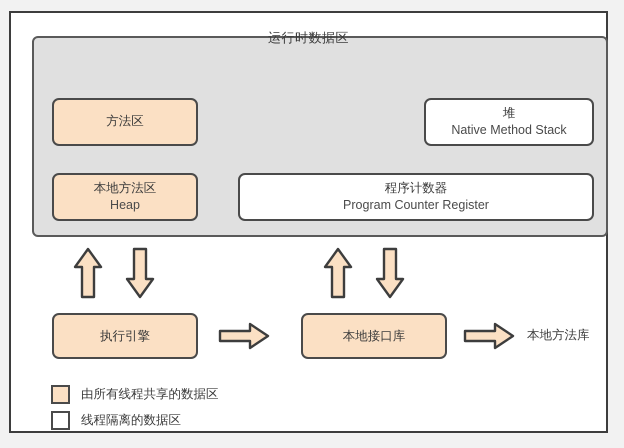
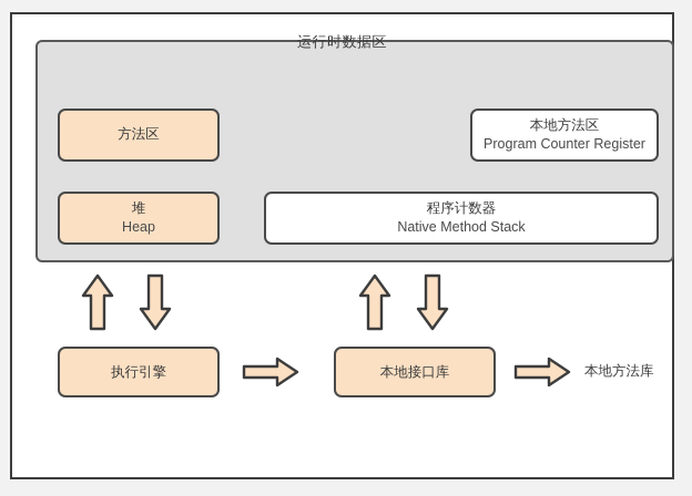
  运行时数据区
  方法区
- 堆
+ 本地方法区
- Native Method Stack
+ Program Counter Register
- 本地方法区
+ 堆
  Heap
  程序计数器
- Program Counter Register
+ Native Method Stack
  执行引擎
  本地接口库
  本地方法库
- 由所有线程共享的数据区
- 线程隔离的数据区
